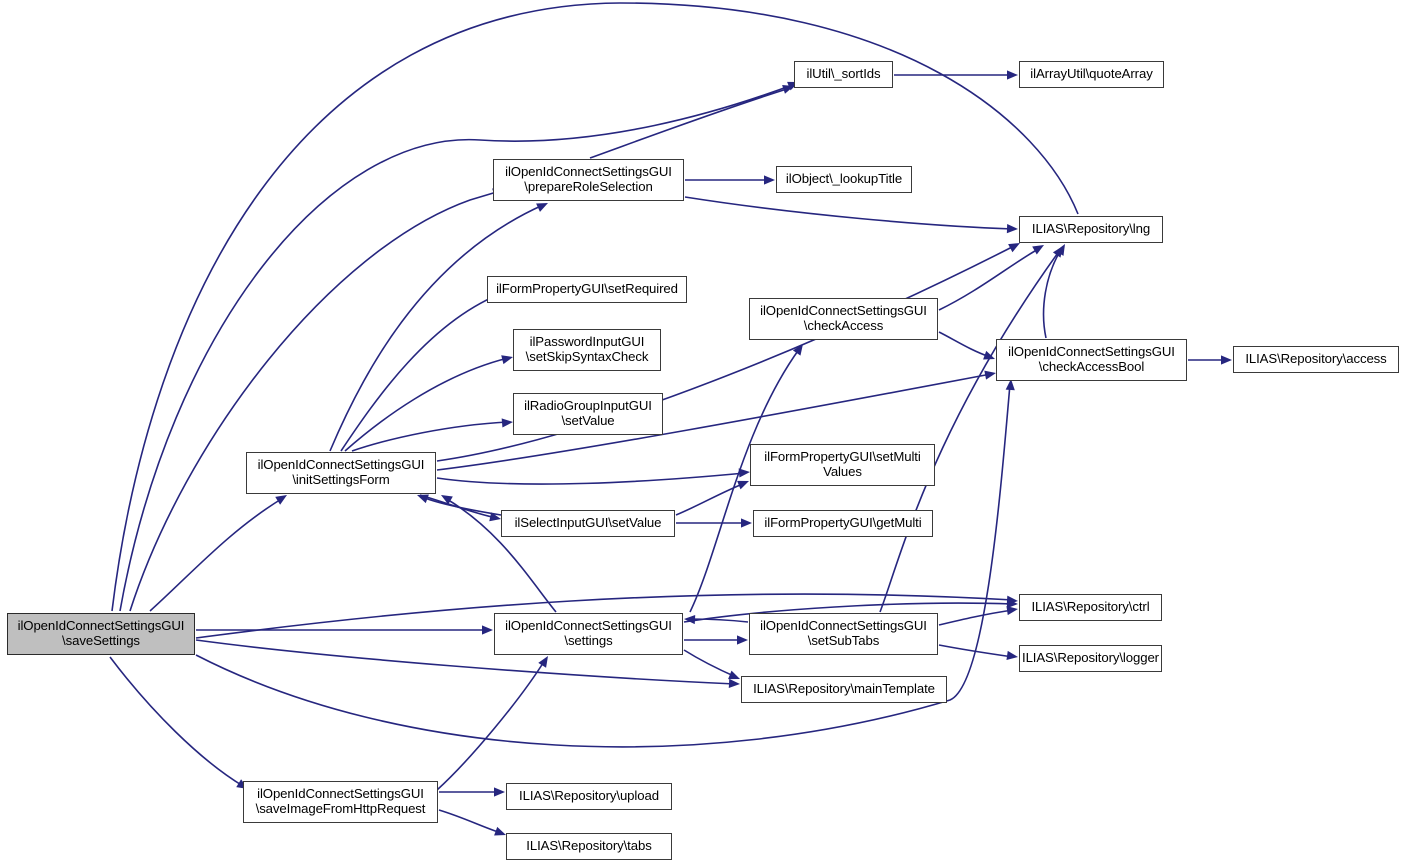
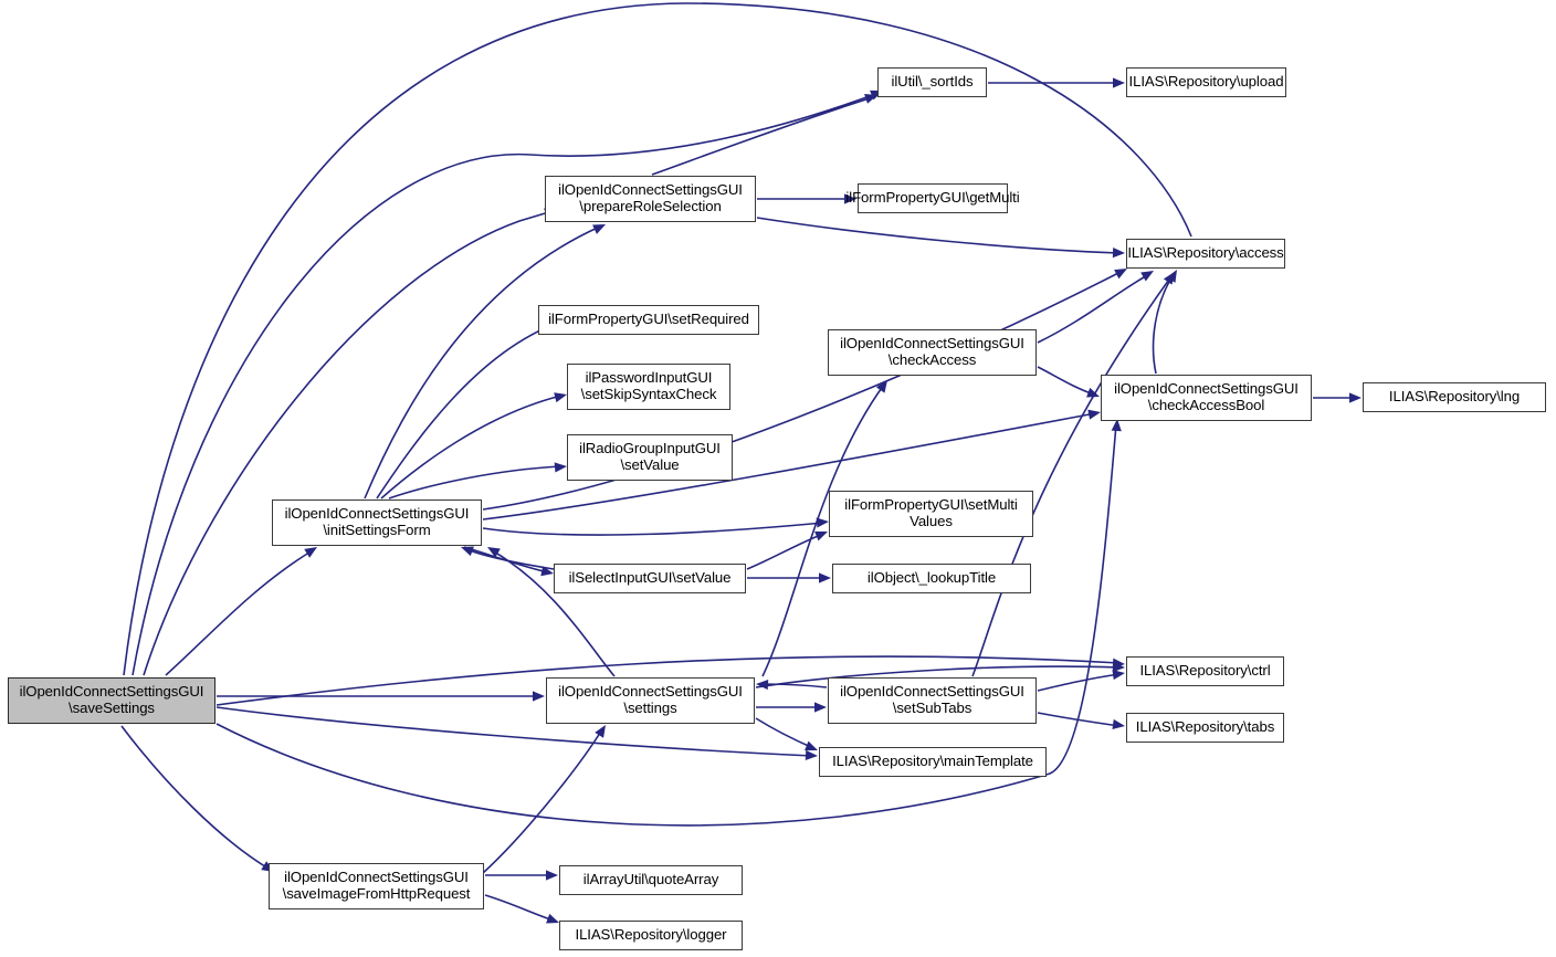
  ilOpenIdConnectSettingsGUI
  \saveSettings
  ilOpenIdConnectSettingsGUI
  \initSettingsForm
  ilOpenIdConnectSettingsGUI
  \prepareRoleSelection
  ilUtil\_sortIds
- ilArrayUtil\quoteArray
+ ILIAS\Repository\upload
- ilObject\_lookupTitle
+ ilFormPropertyGUI\getMulti
- ILIAS\Repository\lng
+ ILIAS\Repository\access
  ilFormPropertyGUI\setRequired
  ilOpenIdConnectSettingsGUI
  \checkAccess
  ilOpenIdConnectSettingsGUI
  \checkAccessBool
- ILIAS\Repository\access
+ ILIAS\Repository\lng
  ilPasswordInputGUI
  \setSkipSyntaxCheck
  ilRadioGroupInputGUI
  \setValue
  ilFormPropertyGUI\setMulti
  Values
  ilSelectInputGUI\setValue
- ilFormPropertyGUI\getMulti
+ ilObject\_lookupTitle
  ilOpenIdConnectSettingsGUI
  \settings
  ilOpenIdConnectSettingsGUI
  \setSubTabs
  ILIAS\Repository\ctrl
- ILIAS\Repository\logger
+ ILIAS\Repository\tabs
  ILIAS\Repository\mainTemplate
  ilOpenIdConnectSettingsGUI
  \saveImageFromHttpRequest
- ILIAS\Repository\upload
+ ilArrayUtil\quoteArray
- ILIAS\Repository\tabs
+ ILIAS\Repository\logger
